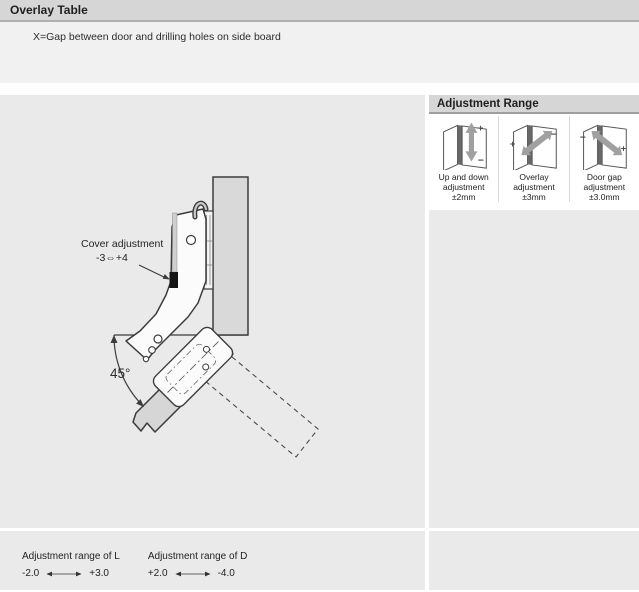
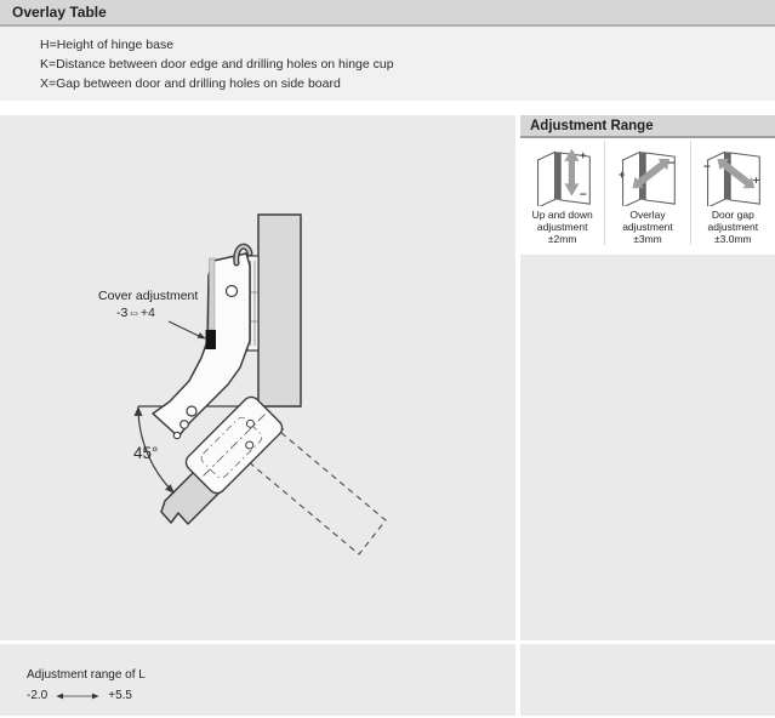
  Overlay Table
+ H=Height of hinge base
+ K=Distance between door edge and drilling holes on hinge cup
  X=Gap between door and drilling holes on side board
  Cover adjustment
  -3⇔+4
  45°
  Adjustment Range
  +
  −
  Up and down
  adjustment
  ±2mm
  +
  −
  Overlay
  adjustment
  ±3mm
  −
  +
  Door gap
  adjustment
  ±3.0mm
  Adjustment range of L
  -2.0
- +3.0
+ +5.5
- Adjustment range of D
- +2.0
- -4.0
